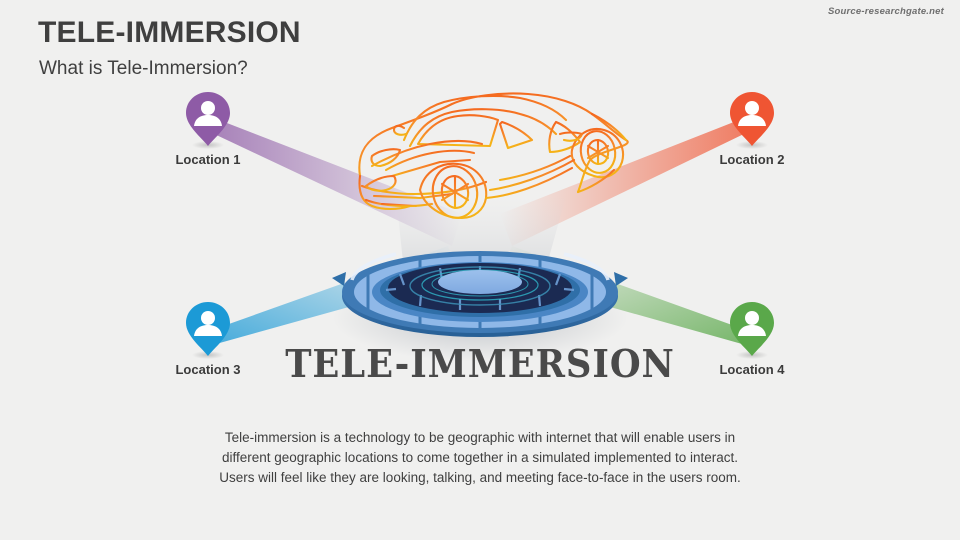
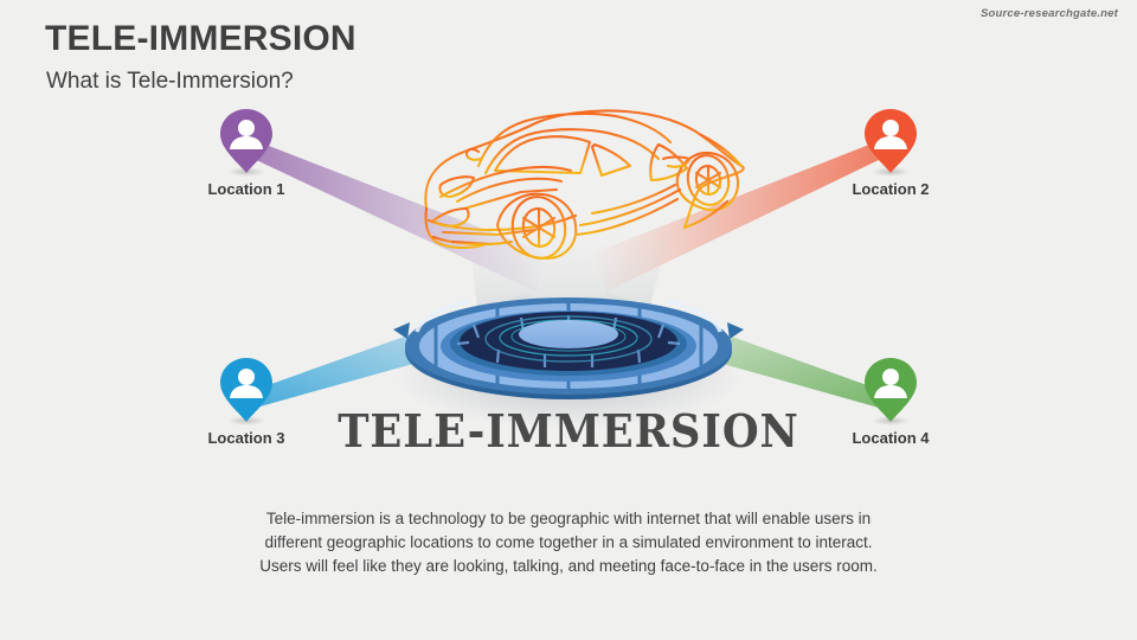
  TELE-IMMERSION
  What is Tele-Immersion?
  Source-researchgate.net
  Location 1
  Location 2
  Location 3
  Location 4
  TELE-IMMERSION
  Tele-immersion is a technology to be geographic with internet that will enable users in
- different geographic locations to come together in a simulated implemented to interact.
+ different geographic locations to come together in a simulated environment to interact.
  Users will feel like they are looking, talking, and meeting face-to-face in the users room.
